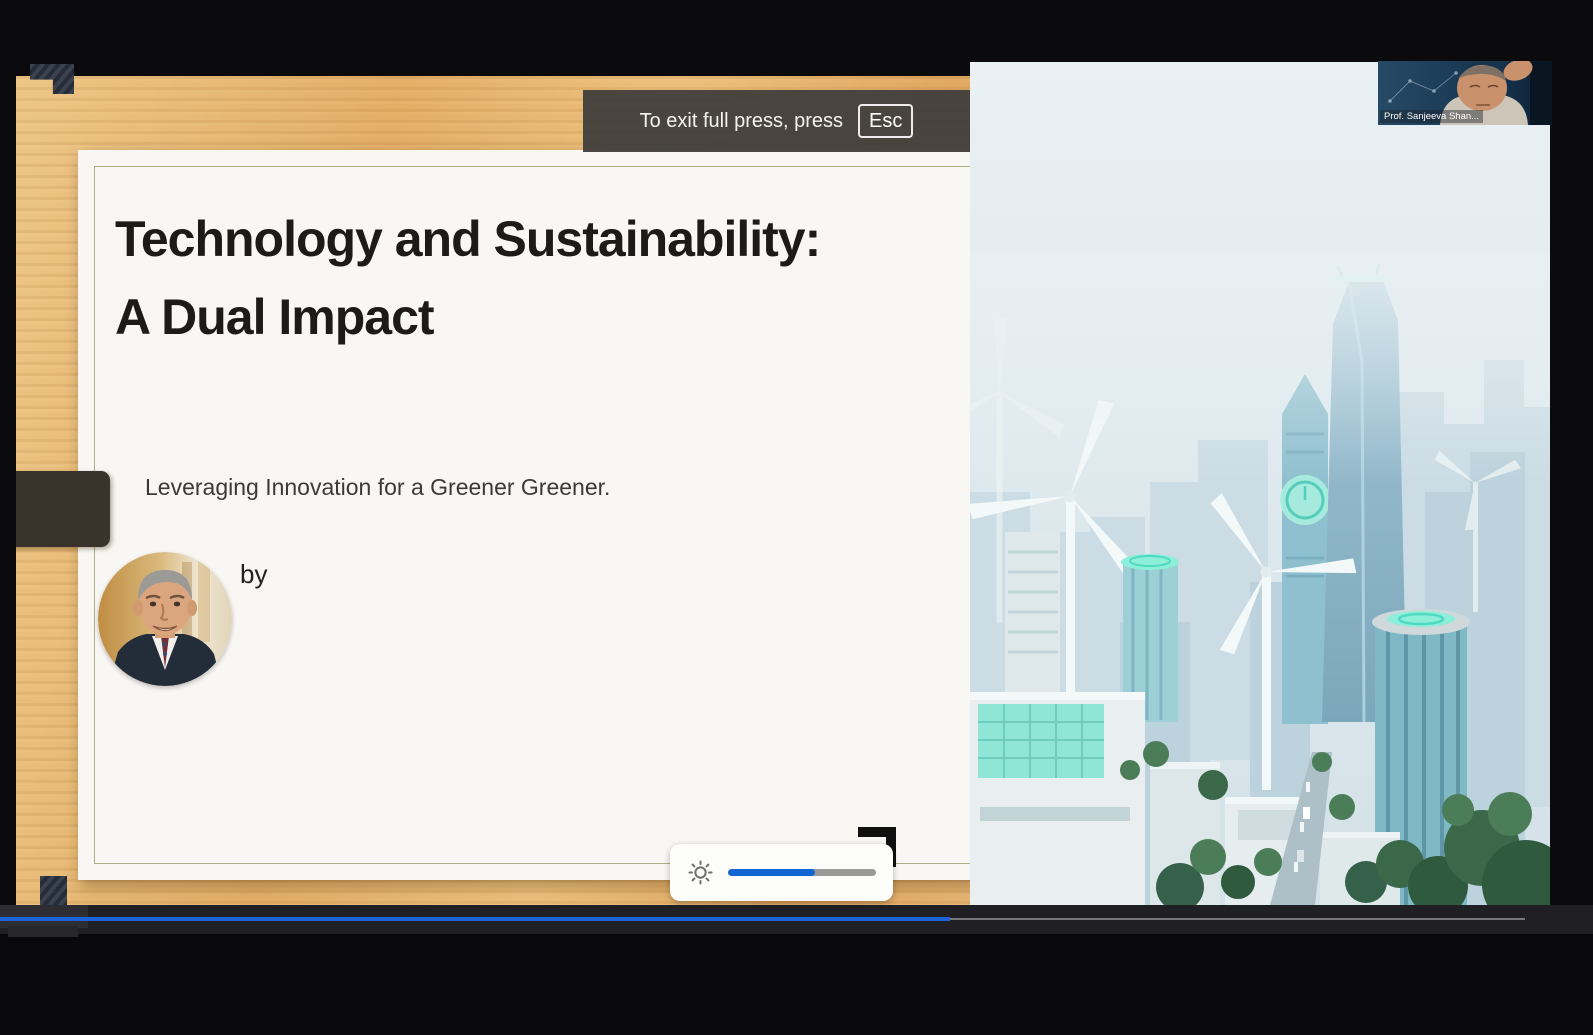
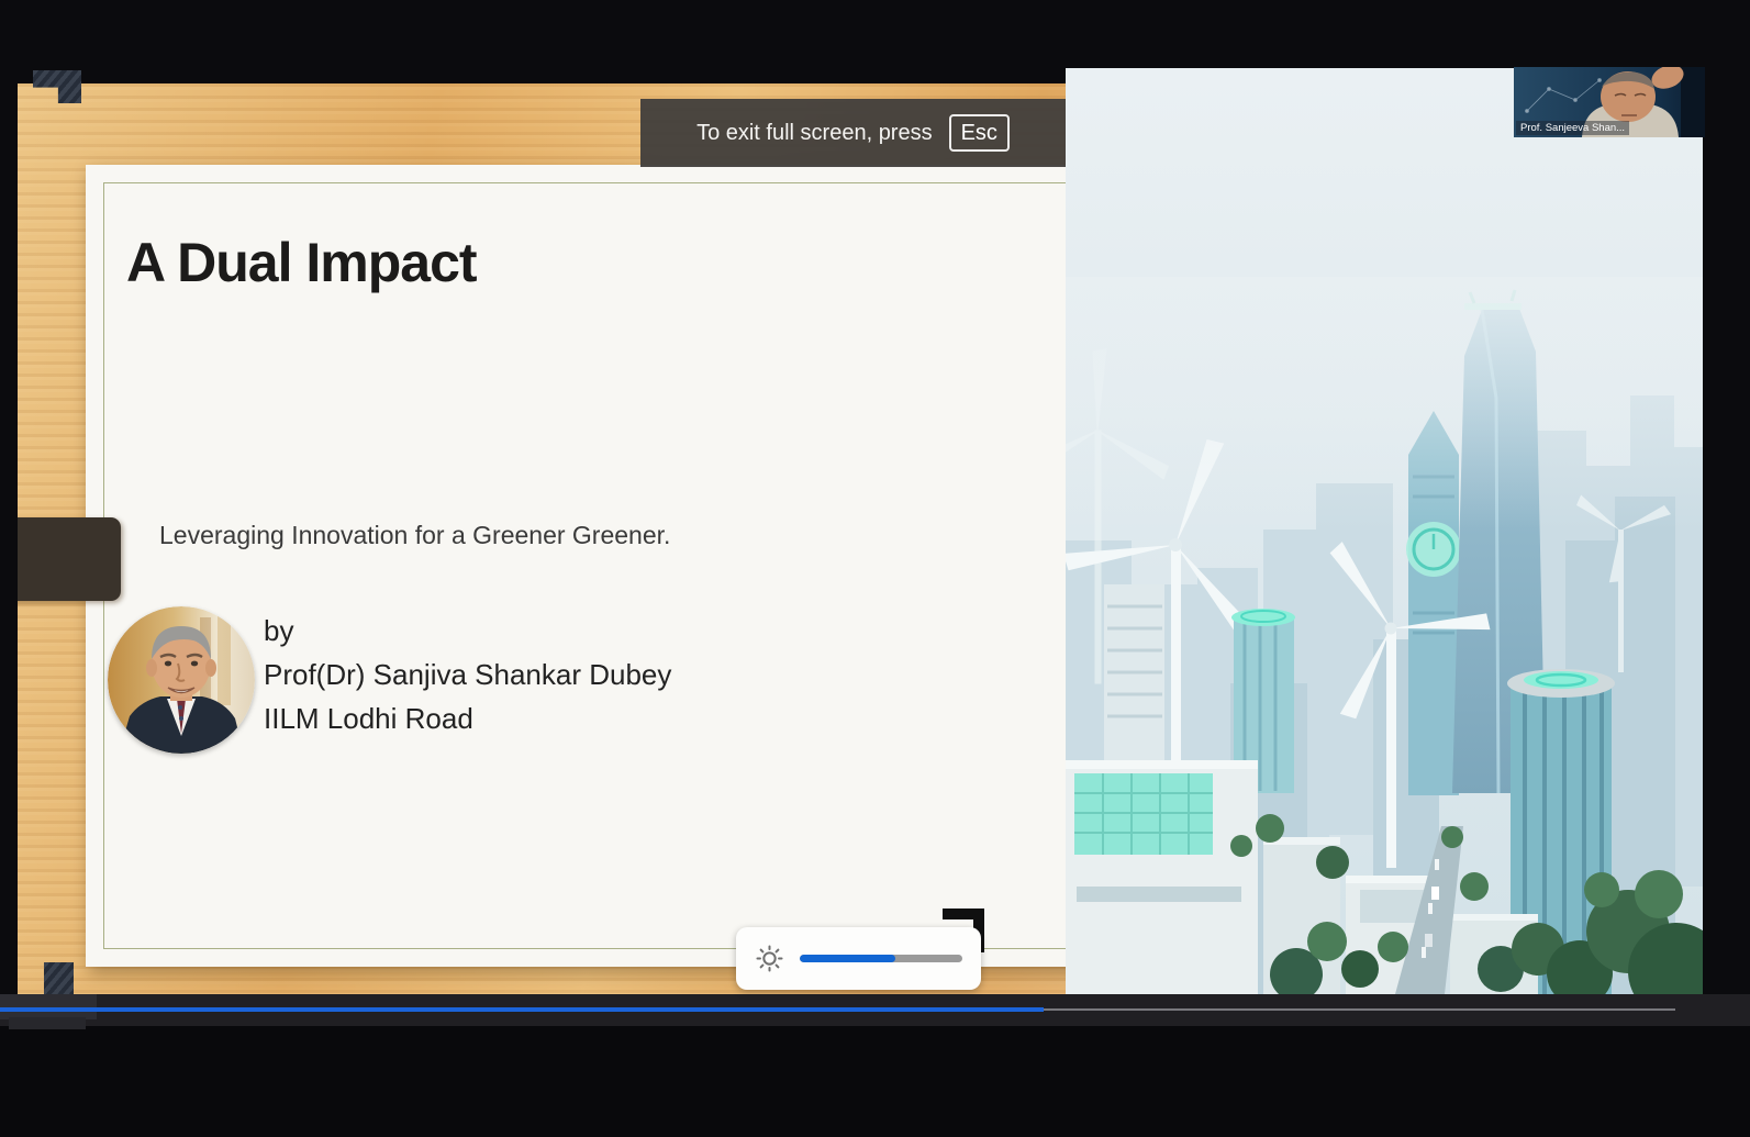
- Technology and Sustainability:
  A Dual Impact
  Leveraging Innovation for a Greener Greener.
  by
+ Prof(Dr) Sanjiva Shankar Dubey
+ IILM Lodhi Road
- To exit full press, press
+ To exit full screen, press
  Esc
  Prof. Sanjeeva Shan...
